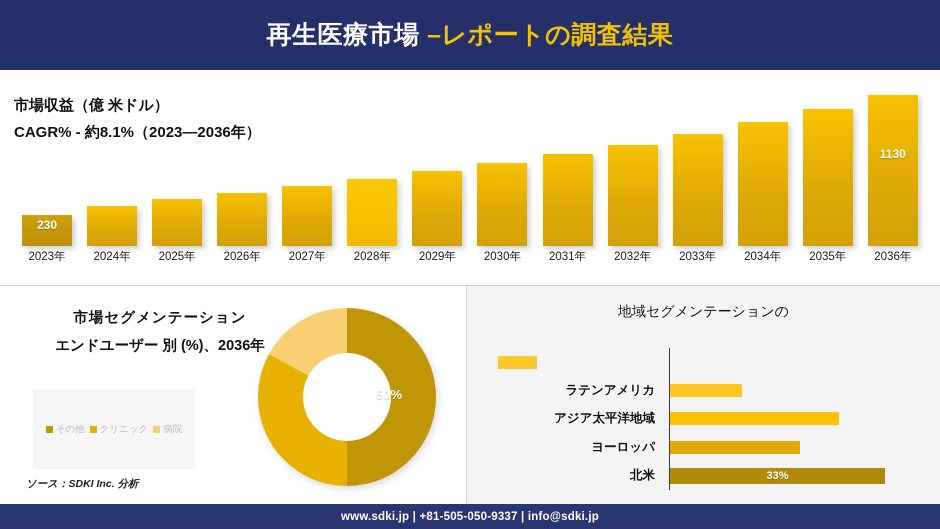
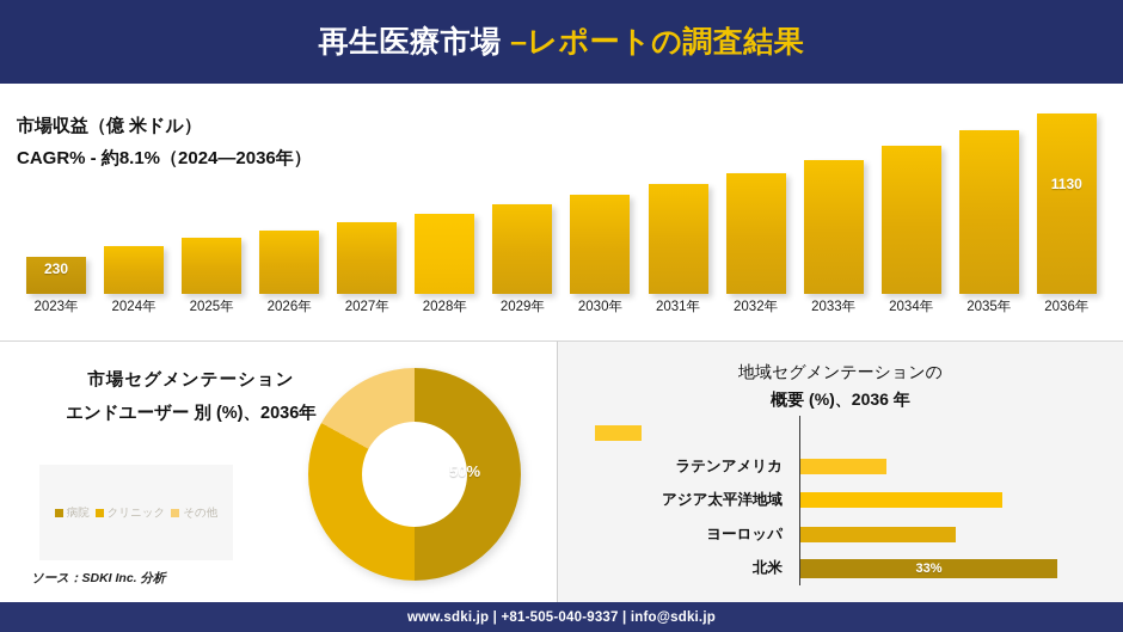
  再生医療市場 –レポートの調査結果
  市場収益（億 米ドル）
- CAGR% - 約8.1%（2023―2036年）
+ CAGR% - 約8.1%（2024―2036年）
  230
  1130
  2023年
  2024年
  2025年
  2026年
  2027年
  2028年
  2029年
  2030年
  2031年
  2032年
  2033年
  2034年
  2035年
  2036年
  市場セグメンテーション
  エンドユーザー 別 (%)、2036年
- その他
+ 病院
  クリニック
- 病院
+ その他
  50%
  ソース：SDKI Inc. 分析
  地域セグメンテーションの
+ 概要 (%)、2036 年
  ラテンアメリカ
  アジア太平洋地域
  ヨーロッパ
  北米
  33%
- www.sdki.jp | +81-505-050-9337 | info@sdki.jp
+ www.sdki.jp | +81-505-040-9337 | info@sdki.jp
